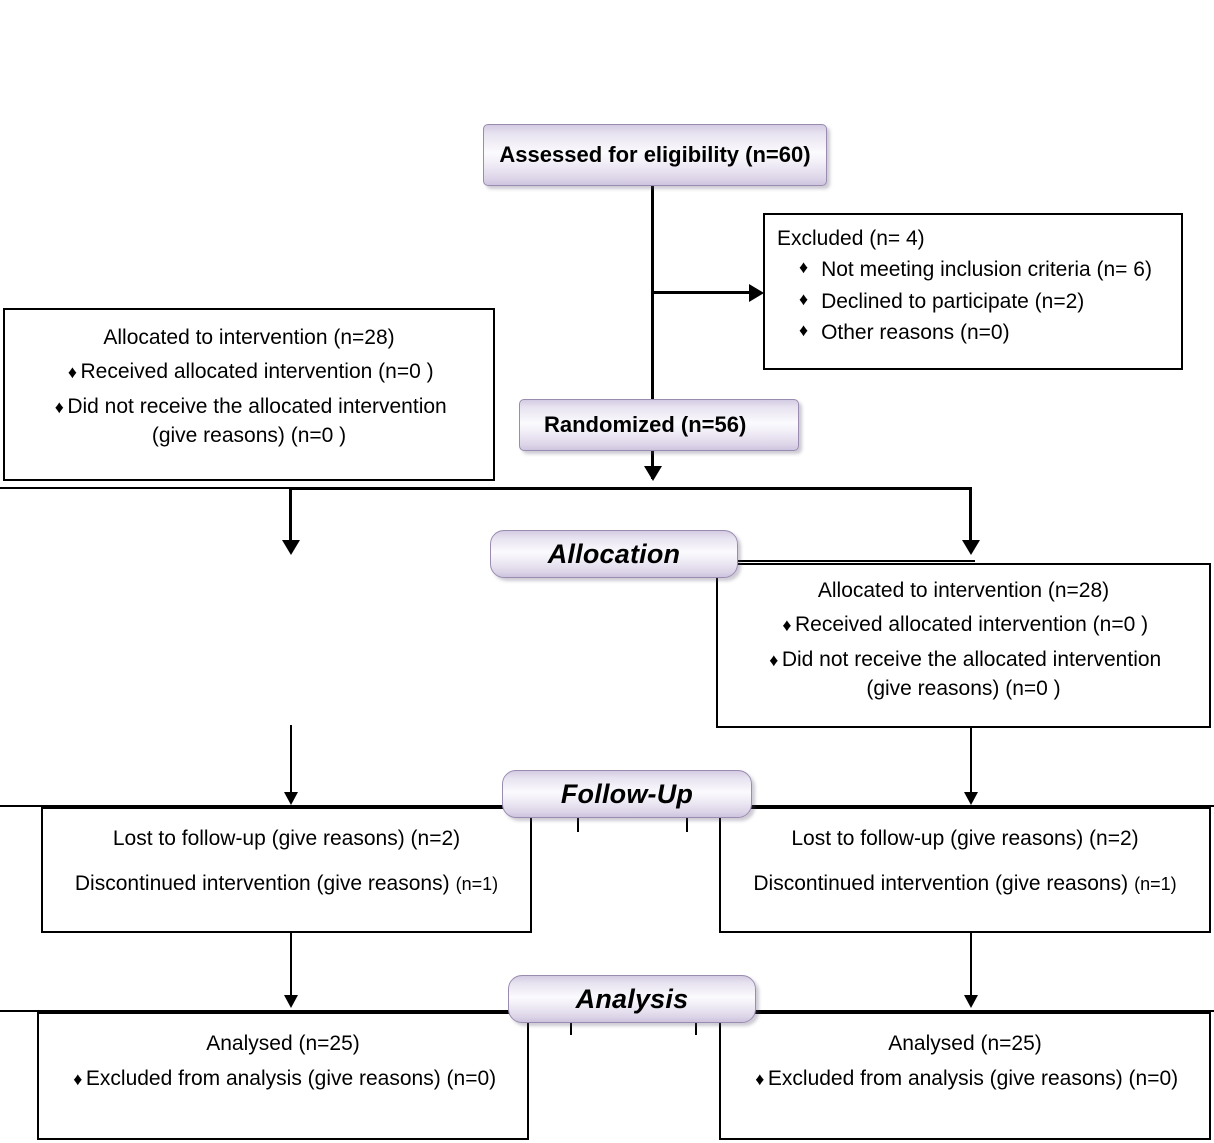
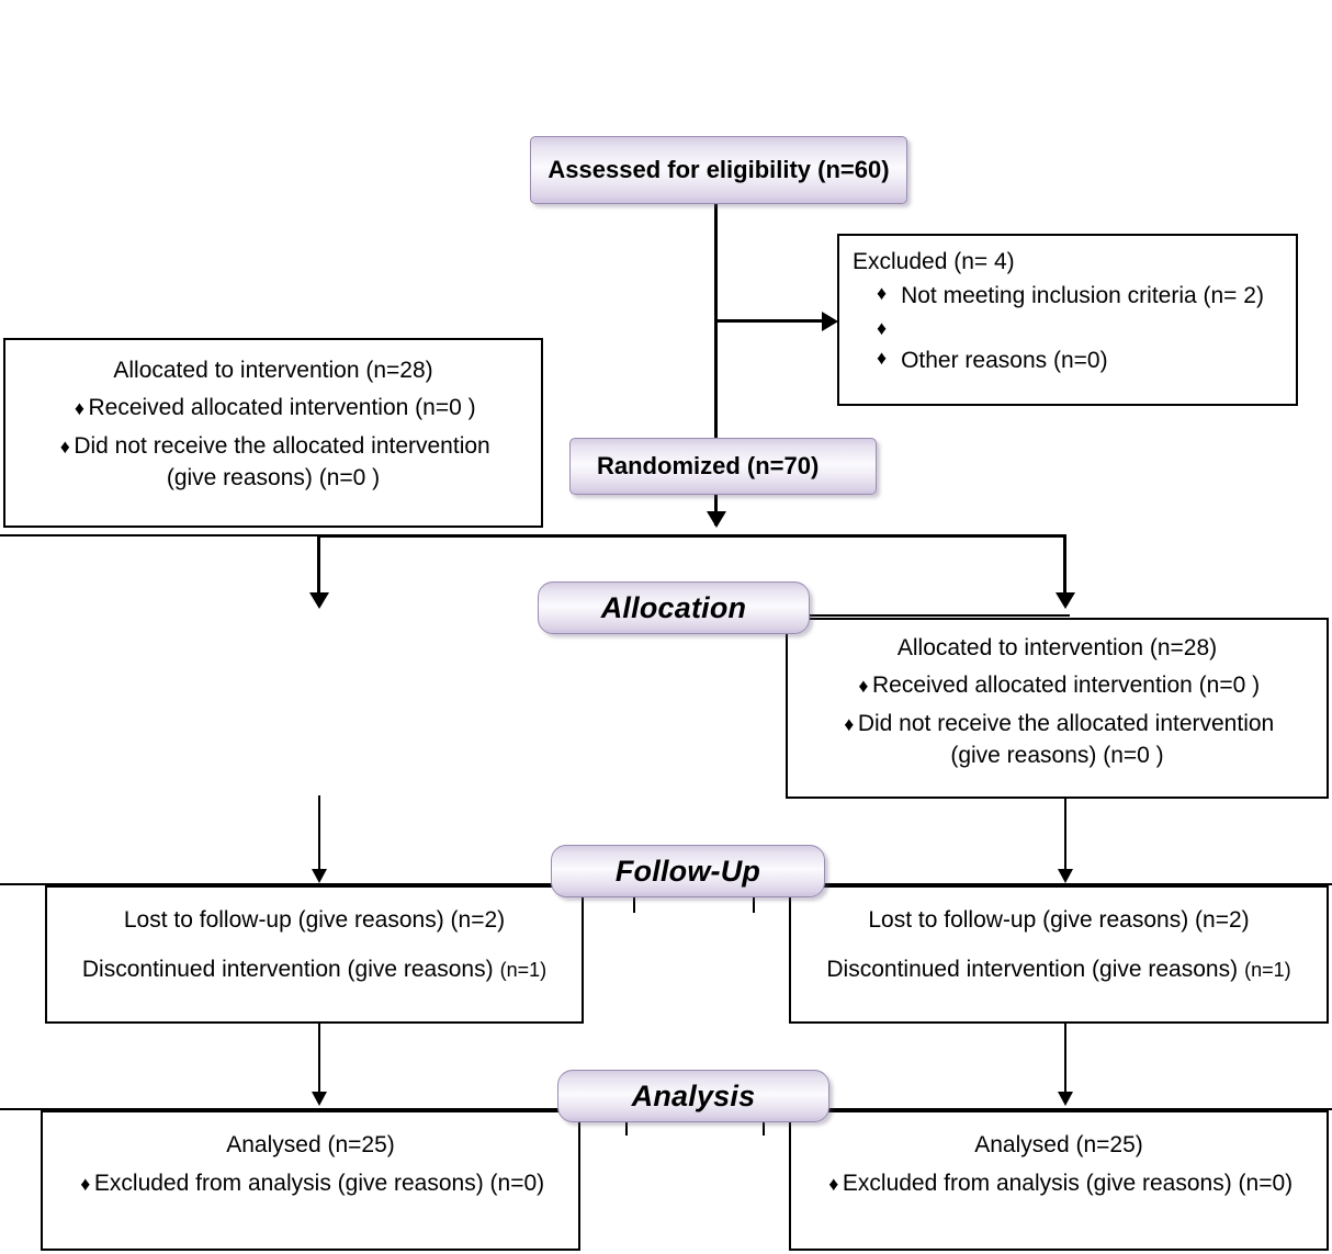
  Allocation
  Follow-Up
  Analysis
  Assessed for eligibility (n=60)
- Randomized (n=56)
+ Randomized (n=70)
  Excluded (n= 4)
  ♦
- Not meeting inclusion criteria (n= 6)
+ Not meeting inclusion criteria (n= 2)
  ♦
- Declined to participate (n=2)
  ♦
  Other reasons (n=0)
  Allocated to intervention (n=28)
  ♦ Received allocated intervention (n=0 )
  ♦ Did not receive the allocated intervention
  (give reasons) (n=0 )
  Allocated to intervention (n=28)
  ♦ Received allocated intervention (n=0 )
  ♦ Did not receive the allocated intervention
  (give reasons) (n=0 )
  Lost to follow-up (give reasons) (n=2)
  Discontinued intervention (give reasons) (n=1)
  Lost to follow-up (give reasons) (n=2)
  Discontinued intervention (give reasons) (n=1)
  Analysed (n=25)
  ♦ Excluded from analysis (give reasons) (n=0)
  Analysed (n=25)
  ♦ Excluded from analysis (give reasons) (n=0)
